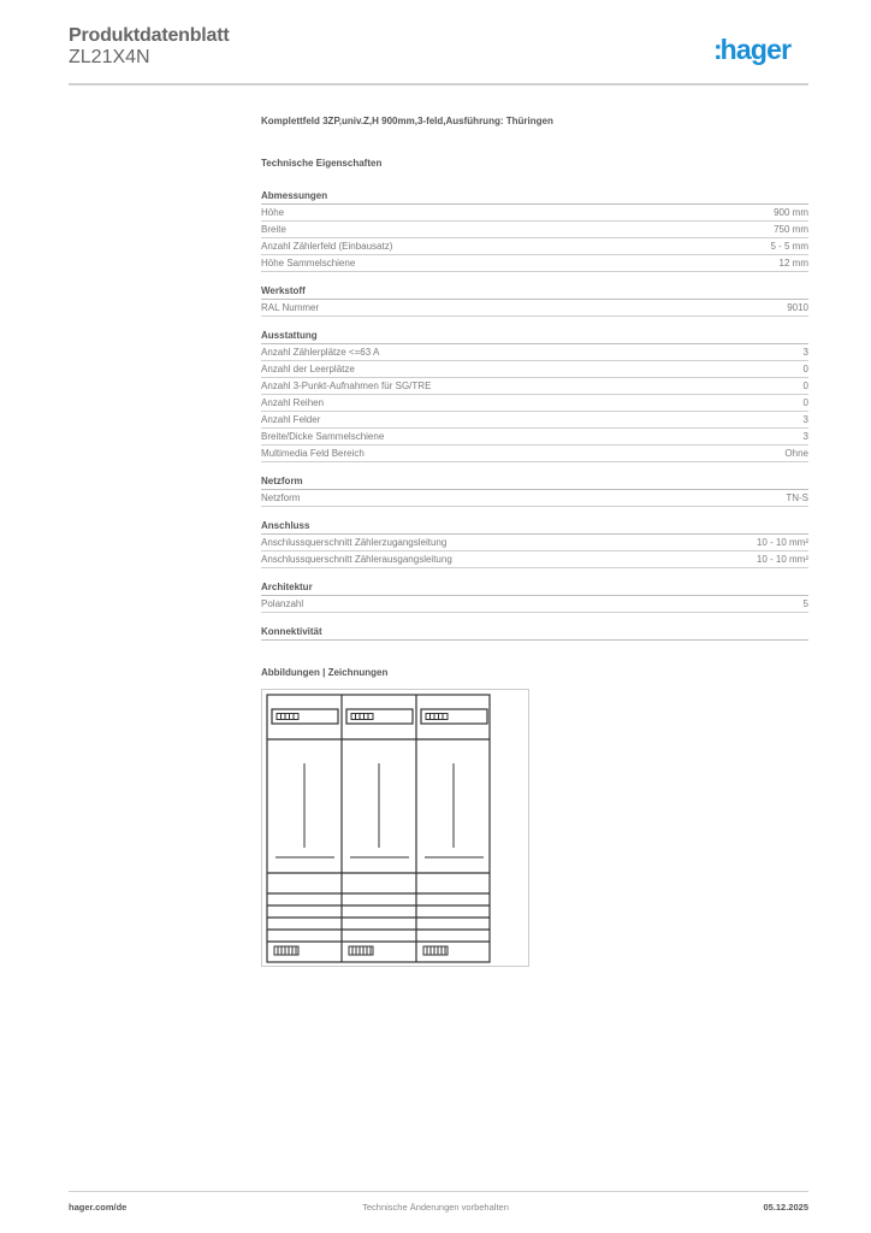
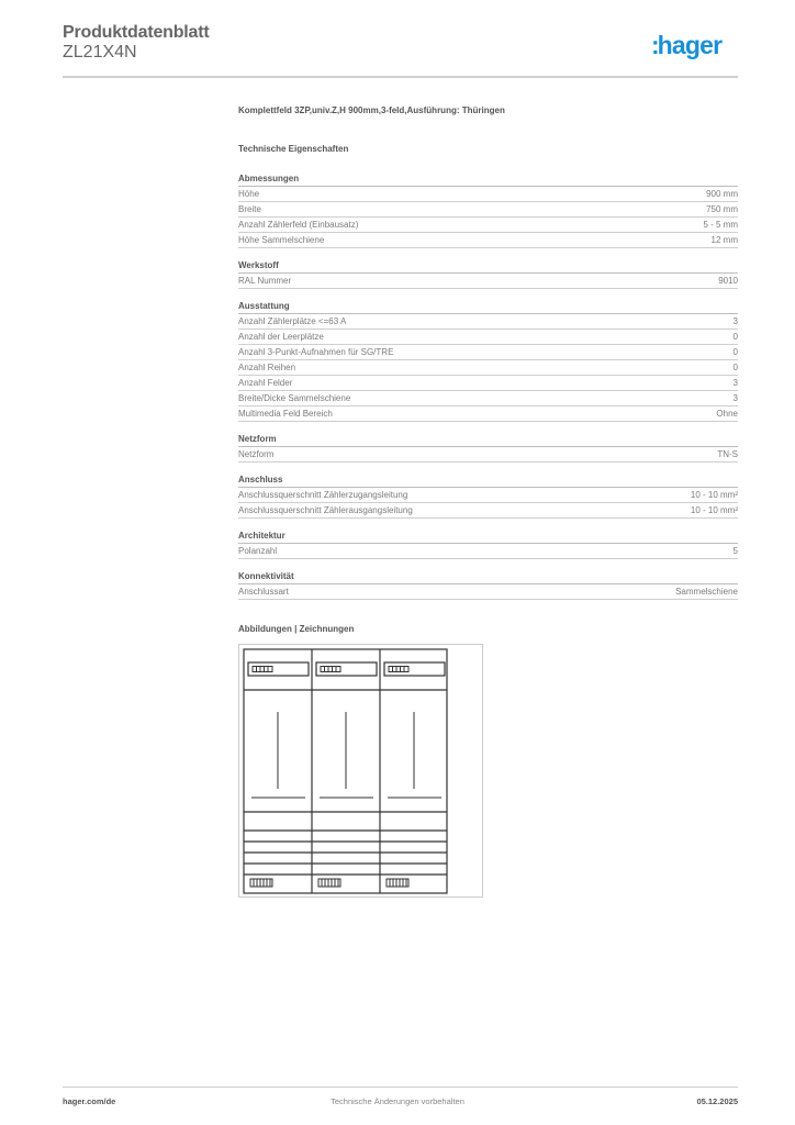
  Produktdatenblatt
  ZL21X4N
  :hager
  Komplettfeld 3ZP,univ.Z,H 900mm,3-feld,Ausführung: Thüringen
  Technische Eigenschaften
  Abmessungen
  Höhe
  900 mm
  Breite
  750 mm
  Anzahl Zählerfeld (Einbausatz)
  5 - 5 mm
  Höhe Sammelschiene
  12 mm
  Werkstoff
  RAL Nummer
  9010
  Ausstattung
  Anzahl Zählerplätze <=63 A
  3
  Anzahl der Leerplätze
  0
  Anzahl 3-Punkt-Aufnahmen für SG/TRE
  0
  Anzahl Reihen
  0
  Anzahl Felder
  3
  Breite/Dicke Sammelschiene
  3
  Multimedia Feld Bereich
  Ohne
  Netzform
  Netzform
  TN-S
  Anschluss
  Anschlussquerschnitt Zählerzugangsleitung
  10 - 10 mm²
  Anschlussquerschnitt Zählerausgangsleitung
  10 - 10 mm²
  Architektur
  Polanzahl
  5
  Konnektivität
+ Anschlussart
+ Sammelschiene
  Abbildungen | Zeichnungen
  hager.com/de
  Technische Änderungen vorbehalten
  05.12.2025
